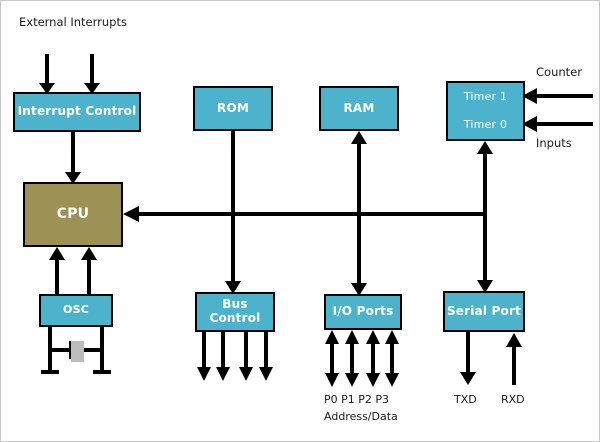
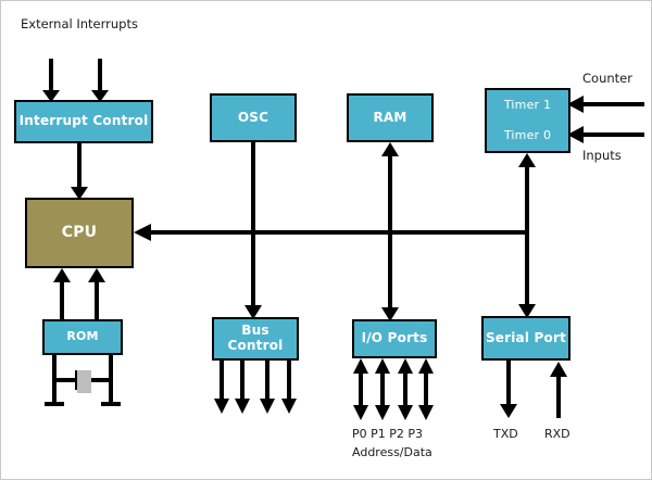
  Interrupt Control
- ROM
+ OSC
  RAM
  Timer 1
  Timer 0
  CPU
- OSC
+ ROM
  Bus Control
  I/O Ports
  Serial Port
  External Interrupts
  Counter
  Inputs
  P0 P1 P2 P3
  Address/Data
  TXD
  RXD
